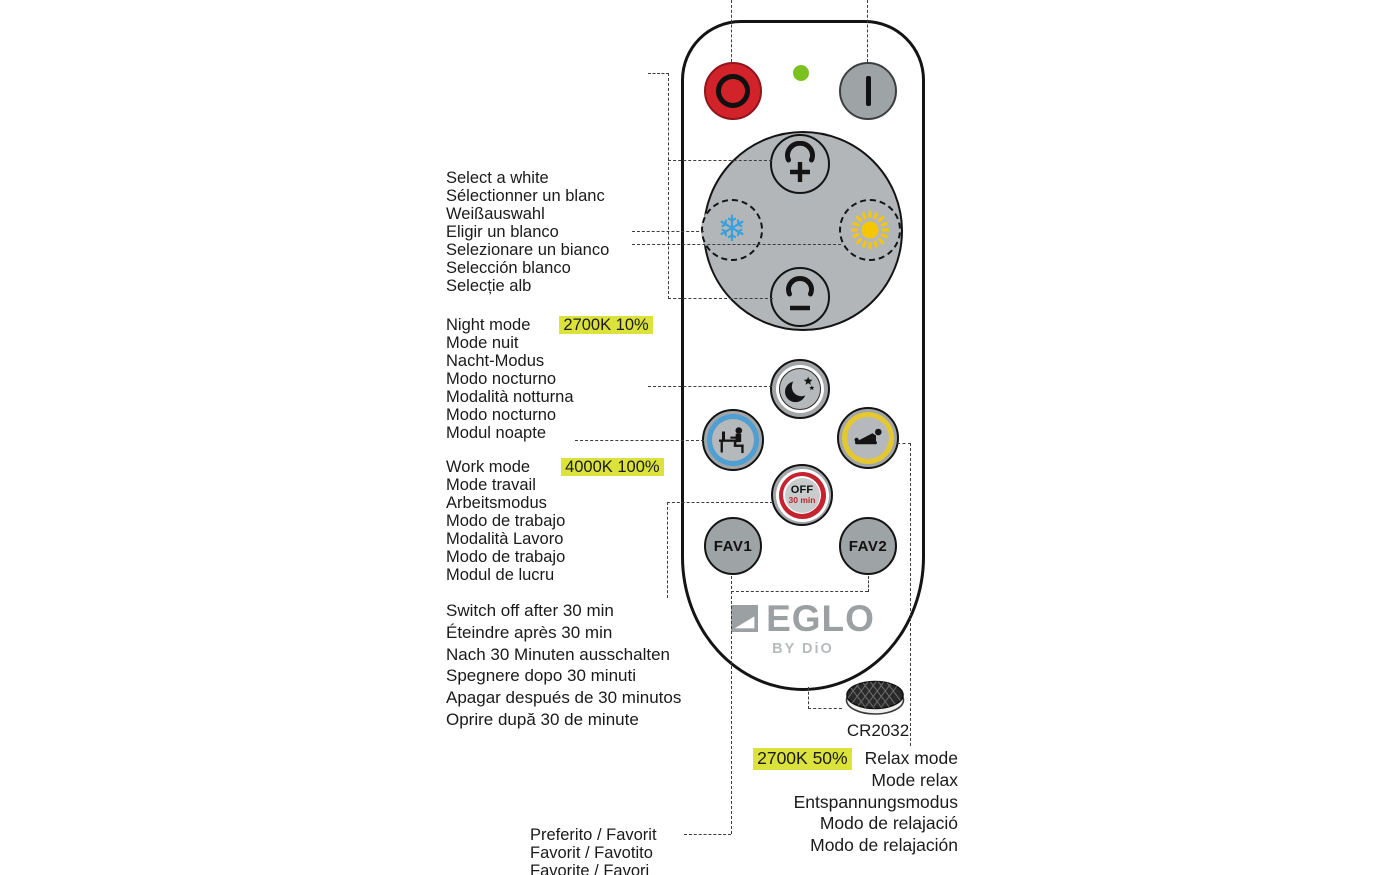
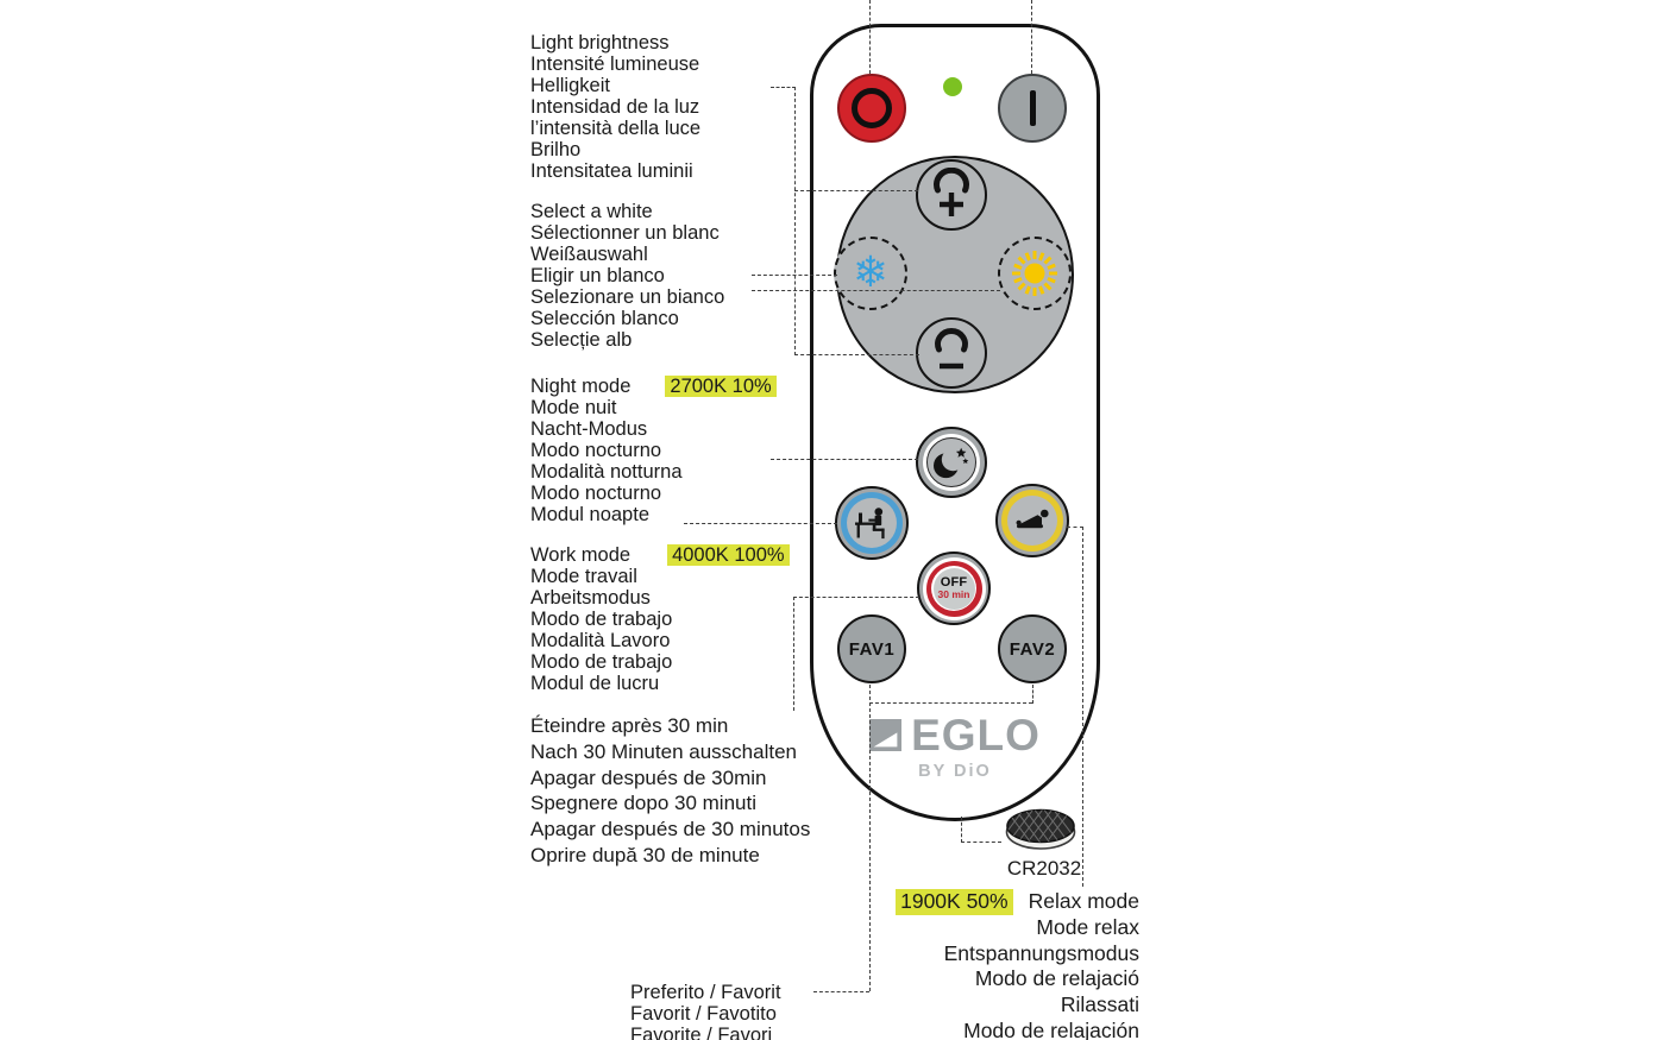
+ Light brightness
+ Intensité lumineuse
+ Helligkeit
+ Intensidad de la luz
+ l’intensità della luce
+ Brilho
+ Intensitatea luminii
  Select a white
  Sélectionner un blanc
  Weißauswahl
  Eligir un blanco
  Selezionare un bianco
  Selección blanco
  Selecție alb
  Night mode
  2700K 10%
  Mode nuit
  Nacht-Modus
  Modo nocturno
  Modalità notturna
  Modo nocturno
  Modul noapte
  Work mode
  4000K 100%
  Mode travail
  Arbeitsmodus
  Modo de trabajo
  Modalità Lavoro
  Modo de trabajo
  Modul de lucru
- Switch off after 30 min
  Éteindre après 30 min
  Nach 30 Minuten ausschalten
+ Apagar después de 30min
  Spegnere dopo 30 minuti
  Apagar después de 30 minutos
  Oprire după 30 de minute
  Preferito / Favorit
  Favorit / Favotito
  Favorite / Favori
- 2700K 50%
+ 1900K 50%
  Relax mode
  Mode relax
  Entspannungsmodus
  Modo de relajació
+ Rilassati
  Modo de relajación
  ❄
  OFF
  30 min
  FAV1
  FAV2
  EGLO
  BY DiO
  CR2032
